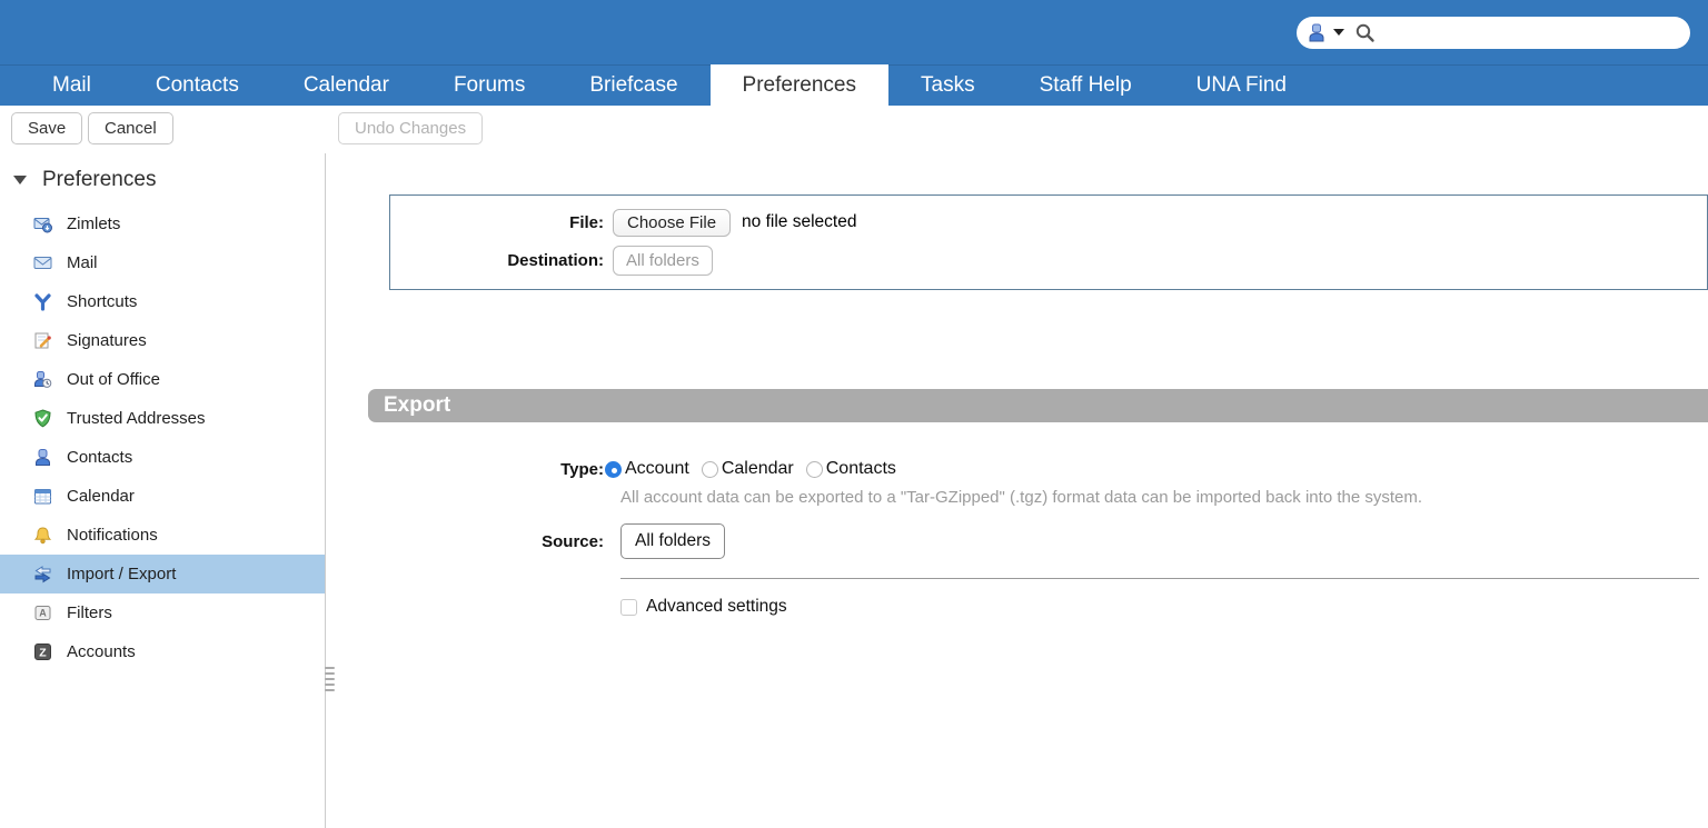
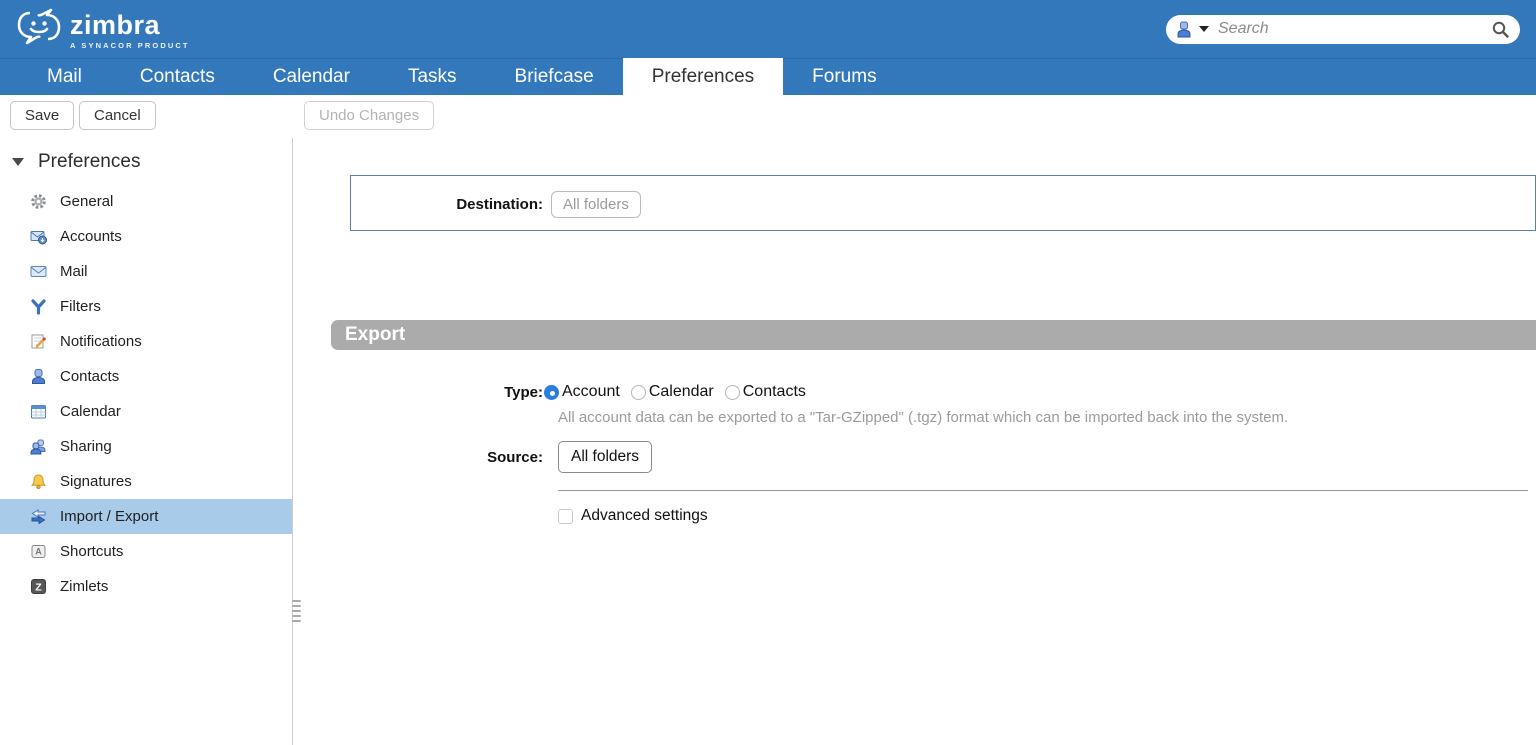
+ zimbra
+ A SYNACOR PRODUCT
+ Search
  Mail
  Contacts
  Calendar
- Forums
+ Tasks
  Briefcase
  Preferences
- Tasks
+ Forums
- Staff Help
- UNA Find
  Save
  Cancel
  Undo Changes
  Preferences
+ General
- Zimlets
+ Accounts
  Mail
- Shortcuts
+ Filters
- Signatures
+ Notifications
- Out of Office
- Trusted Addresses
  Contacts
  Calendar
+ Sharing
- Notifications
+ Signatures
  Import / Export
  A
- Filters
+ Shortcuts
  Z
- Accounts
+ Zimlets
- File:
- Choose File
- no file selected
  Destination:
  All folders
  Export
  Type:
  Account
  Calendar
  Contacts
- All account data can be exported to a "Tar-GZipped" (.tgz) format data can be imported back into the system.
+ All account data can be exported to a "Tar-GZipped" (.tgz) format which can be imported back into the system.
  Source:
  All folders
  Advanced settings
